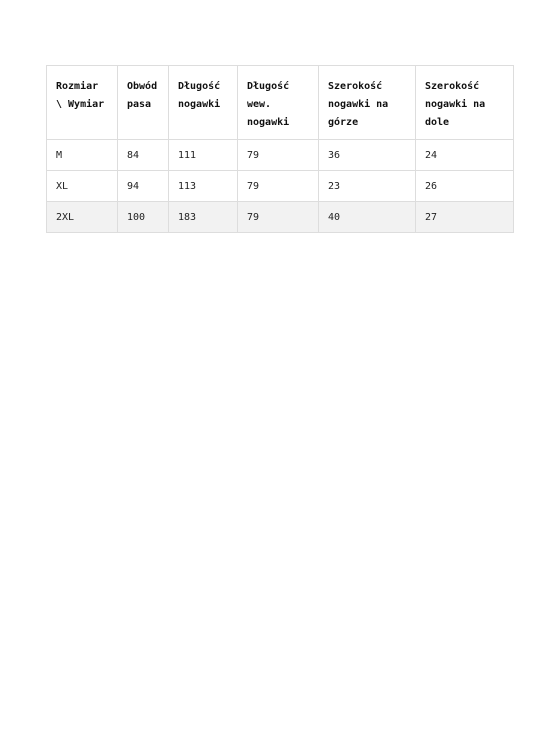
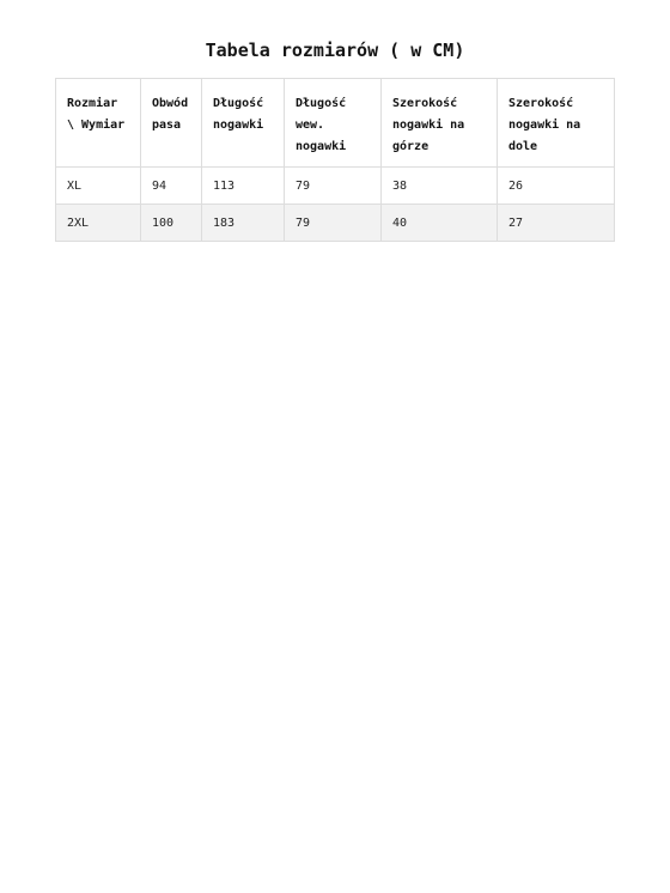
+ Tabela rozmiarów ( w CM)
  Rozmiar \ Wymiar	Obwód pasa	Długość nogawki	Długość wew. nogawki	Szerokość nogawki na górze	Szerokość nogawki na dole
- M	84	111	79	36	24
- XL	94	113	79	23	26
+ XL	94	113	79	38	26
  2XL	100	183	79	40	27
